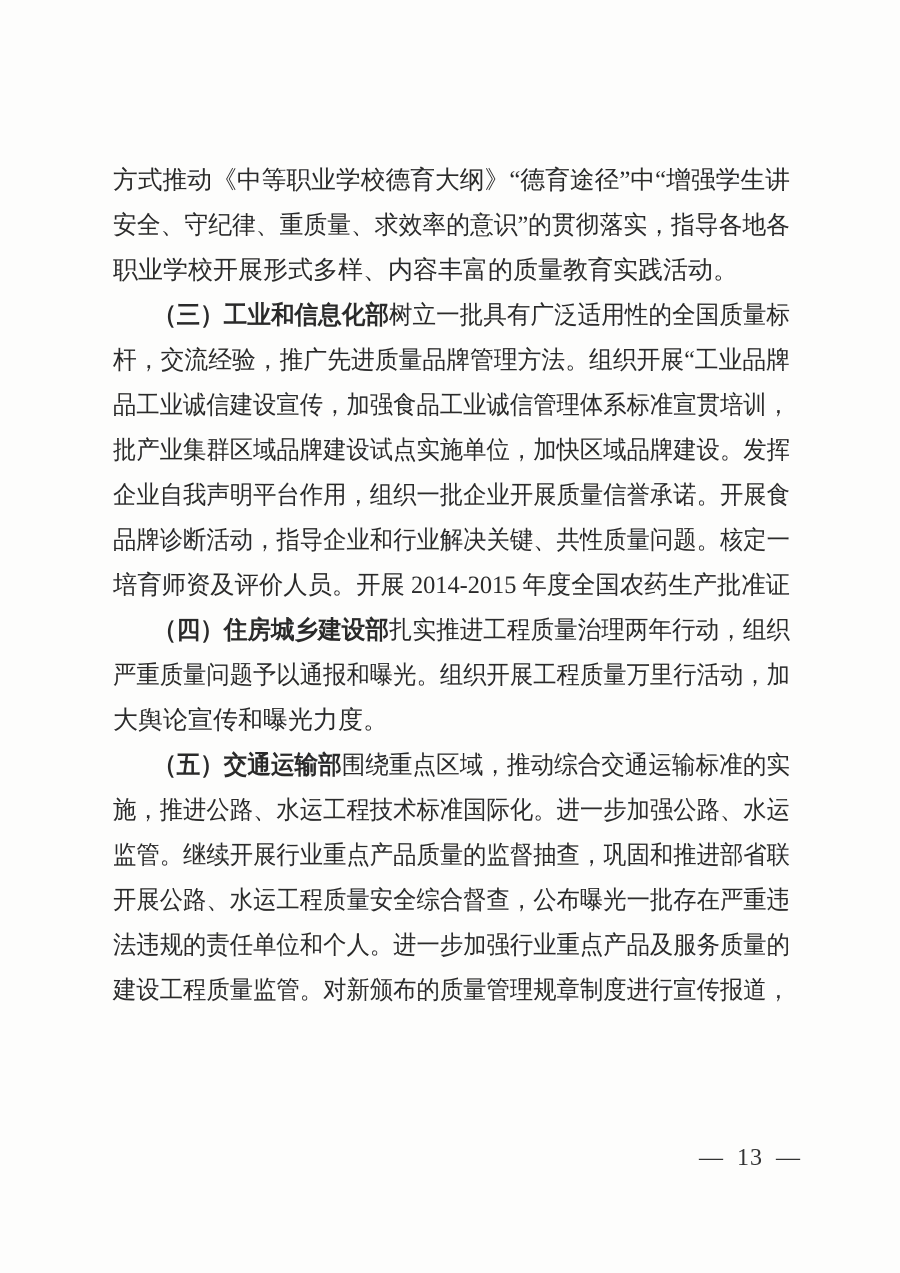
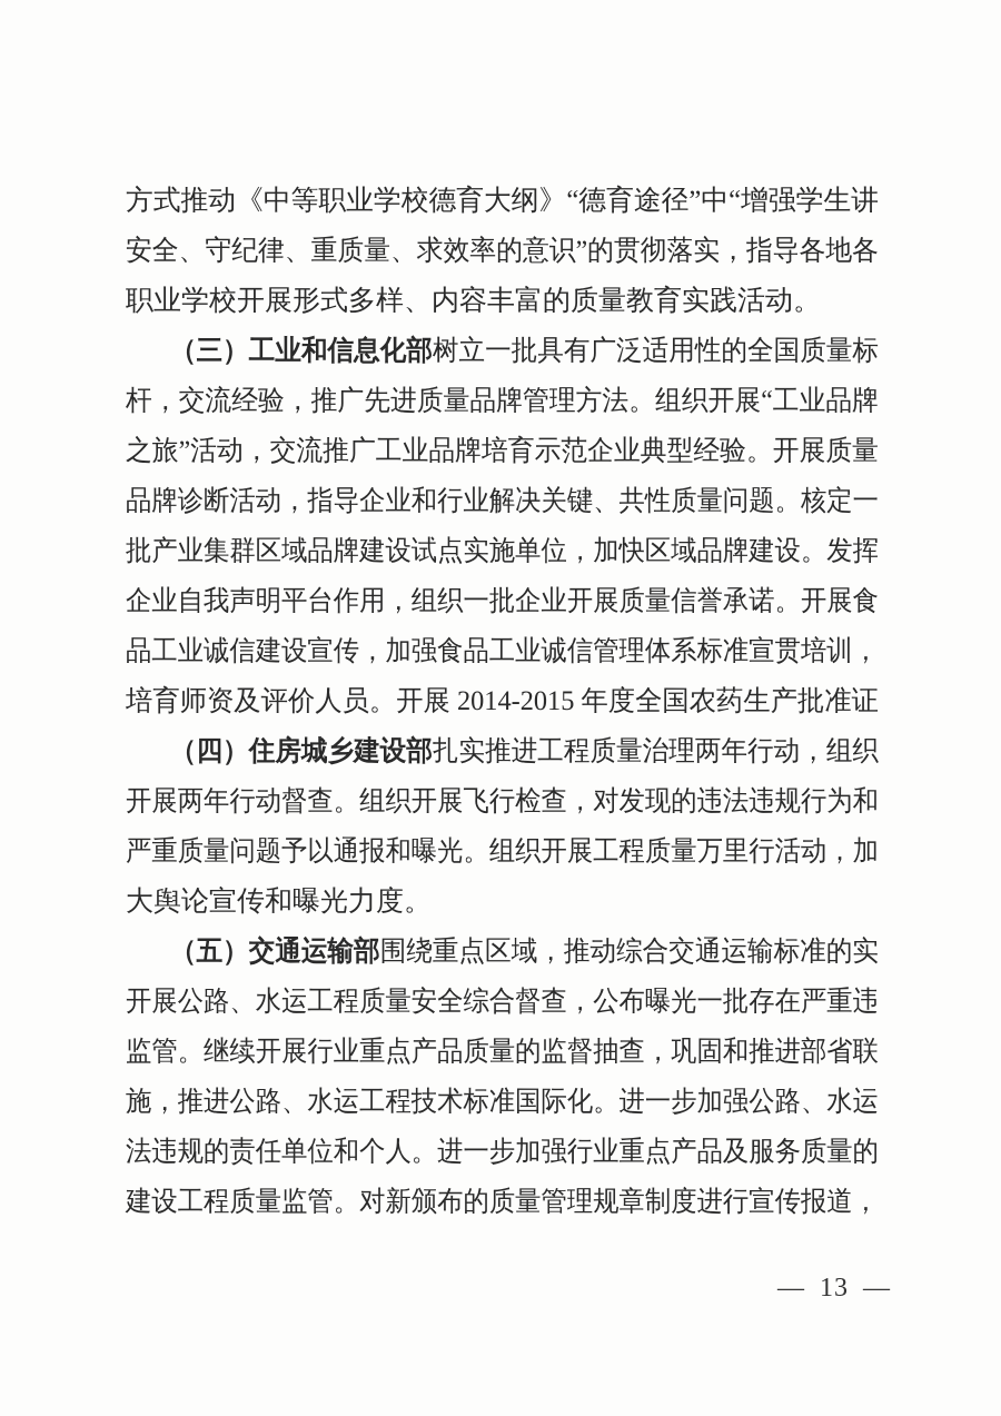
  方式推动《中等职业学校德育大纲》“德育途径”中“增强学生讲
  安全、守纪律、重质量、求效率的意识”的贯彻落实，指导各地各
  职业学校开展形式多样、内容丰富的质量教育实践活动。
  （三）工业和信息化部树立一批具有广泛适用性的全国质量标
  杆，交流经验，推广先进质量品牌管理方法。组织开展“工业品牌
+ 之旅”活动，交流推广工业品牌培育示范企业典型经验。开展质量
- 品工业诚信建设宣传，加强食品工业诚信管理体系标准宣贯培训，
+ 品牌诊断活动，指导企业和行业解决关键、共性质量问题。核定一
  批产业集群区域品牌建设试点实施单位，加快区域品牌建设。发挥
  企业自我声明平台作用，组织一批企业开展质量信誉承诺。开展食
- 品牌诊断活动，指导企业和行业解决关键、共性质量问题。核定一
+ 品工业诚信建设宣传，加强食品工业诚信管理体系标准宣贯培训，
  培育师资及评价人员。开展 2014-2015 年度全国农药生产批准证
  （四）住房城乡建设部扎实推进工程质量治理两年行动，组织
+ 开展两年行动督查。组织开展飞行检查，对发现的违法违规行为和
  严重质量问题予以通报和曝光。组织开展工程质量万里行活动，加
  大舆论宣传和曝光力度。
  （五）交通运输部围绕重点区域，推动综合交通运输标准的实
- 施，推进公路、水运工程技术标准国际化。进一步加强公路、水运
+ 开展公路、水运工程质量安全综合督查，公布曝光一批存在严重违
  监管。继续开展行业重点产品质量的监督抽查，巩固和推进部省联
- 开展公路、水运工程质量安全综合督查，公布曝光一批存在严重违
+ 施，推进公路、水运工程技术标准国际化。进一步加强公路、水运
  法违规的责任单位和个人。进一步加强行业重点产品及服务质量的
  建设工程质量监管。对新颁布的质量管理规章制度进行宣传报道，
  — 13 —
